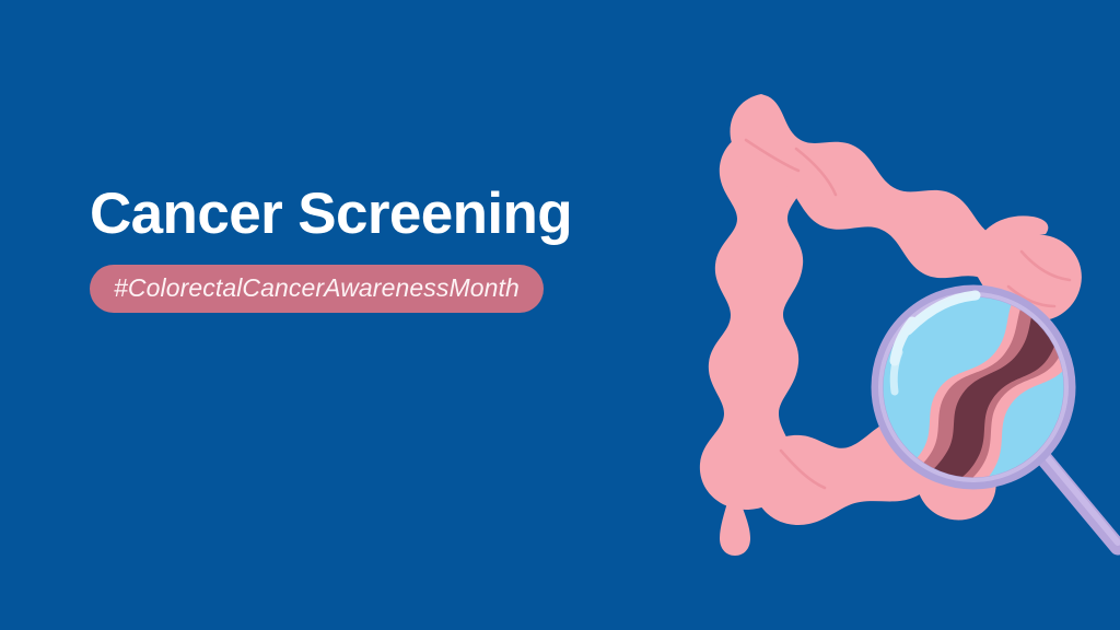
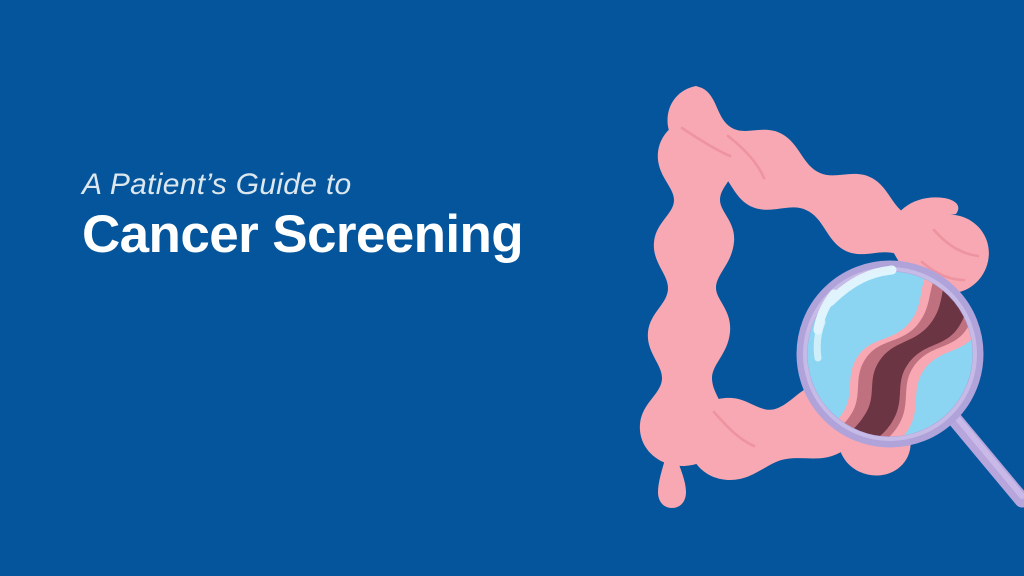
+ A Patient’s Guide to
  Cancer Screening
- #ColorectalCancerAwarenessMonth
